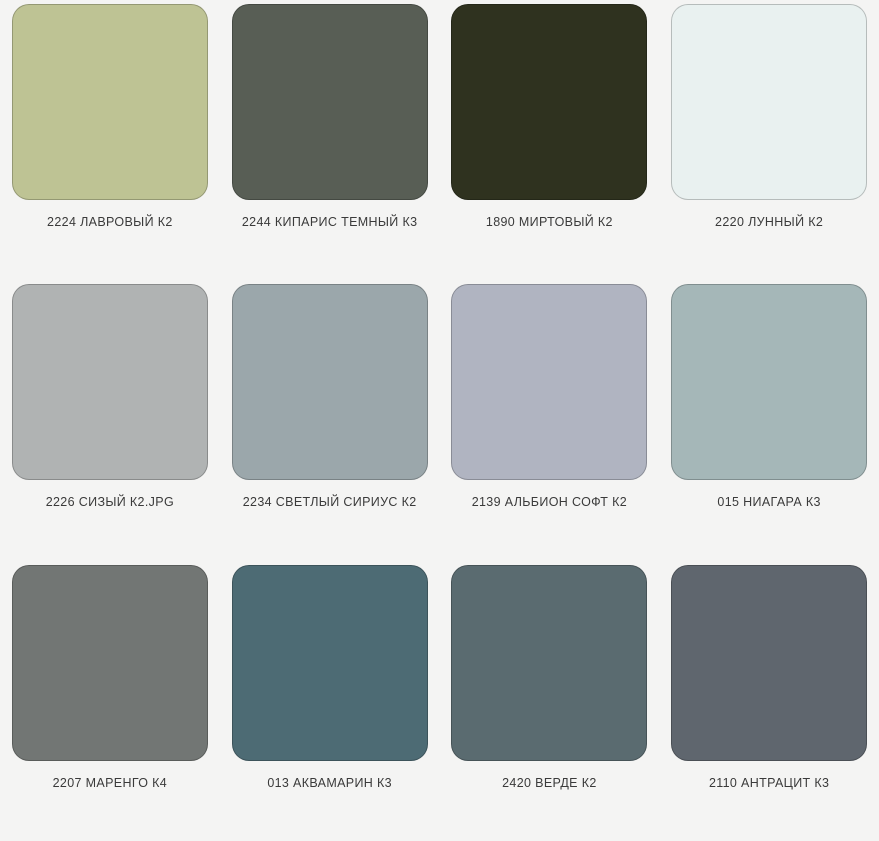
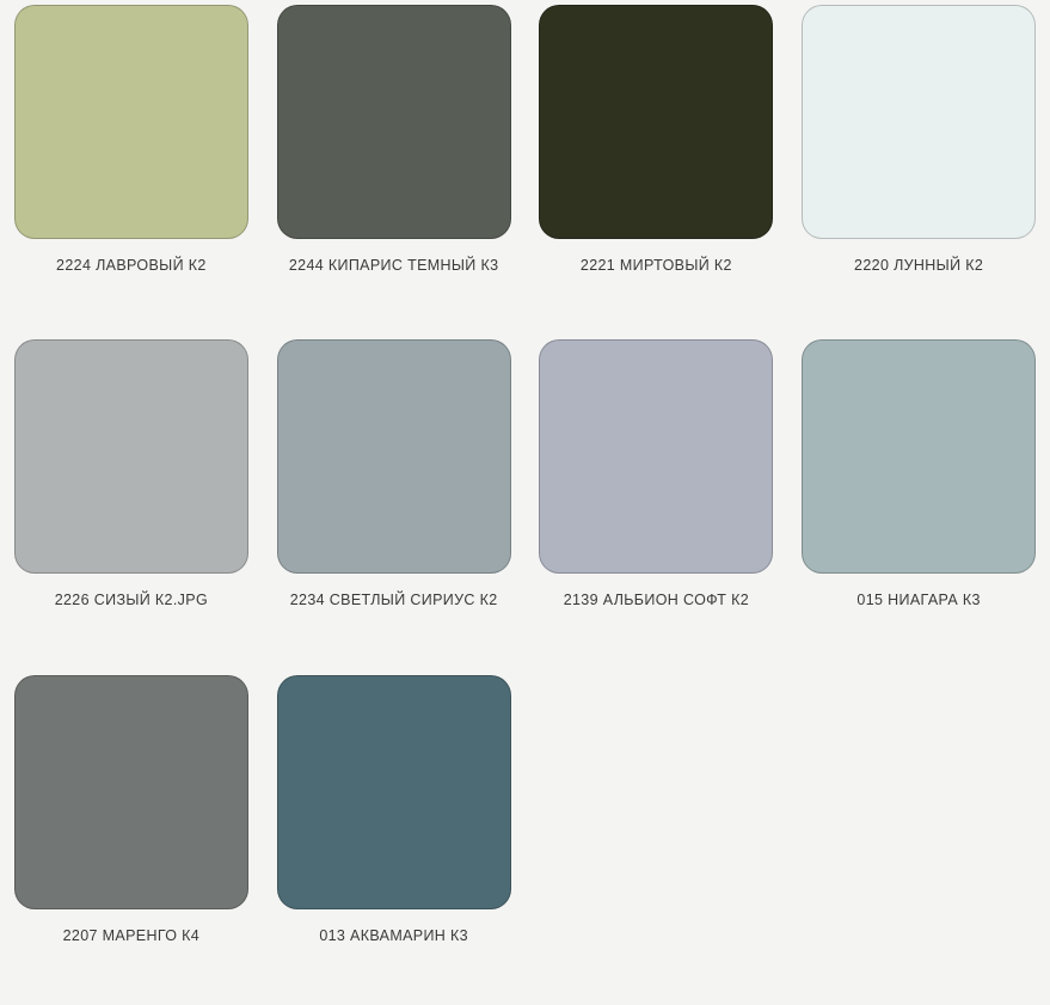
  2224 ЛАВРОВЫЙ К2
  2244 КИПАРИС ТЕМНЫЙ К3
- 1890 МИРТОВЫЙ К2
+ 2221 МИРТОВЫЙ К2
  2220 ЛУННЫЙ К2
  2226 СИЗЫЙ К2.JPG
  2234 СВЕТЛЫЙ СИРИУС К2
  2139 АЛЬБИОН СОФТ К2
  015 НИАГАРА К3
  2207 МАРЕНГО К4
  013 АКВАМАРИН К3
- 2420 ВЕРДЕ К2
- 2110 АНТРАЦИТ К3
